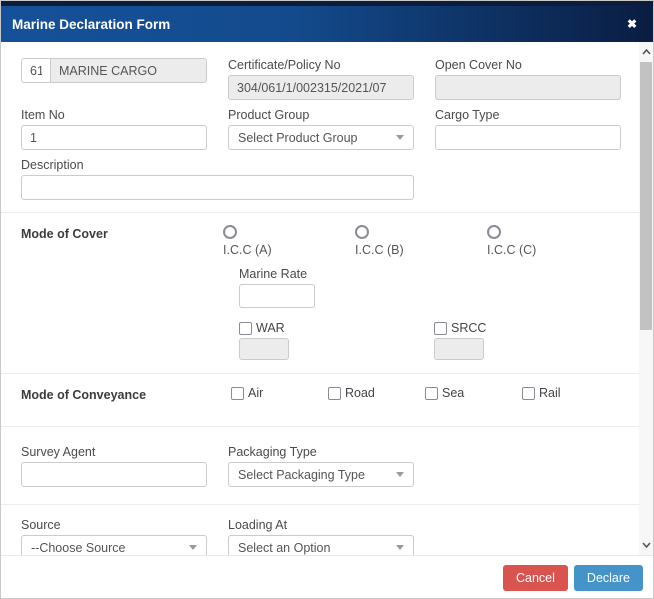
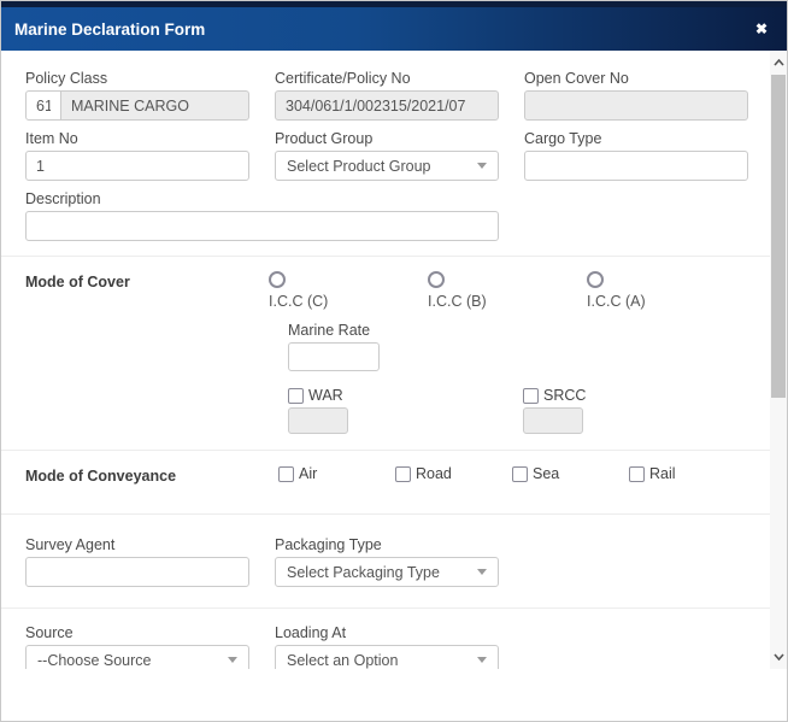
  Marine Declaration Form
  ✖
+ Policy Class
  61
  MARINE CARGO
  Certificate/Policy No
  304/061/1/002315/2021/07
  Open Cover No
  Item No
  1
  Product Group
  Select Product Group
  Cargo Type
  Description
  Mode of Cover
- I.C.C (A)
+ I.C.C (C)
  I.C.C (B)
- I.C.C (C)
+ I.C.C (A)
  Marine Rate
  WAR
  SRCC
  Mode of Conveyance
  Air
  Road
  Sea
  Rail
  Survey Agent
  Packaging Type
  Select Packaging Type
  Source
  --Choose Source
  Loading At
  Select an Option
- Cancel
- Declare
